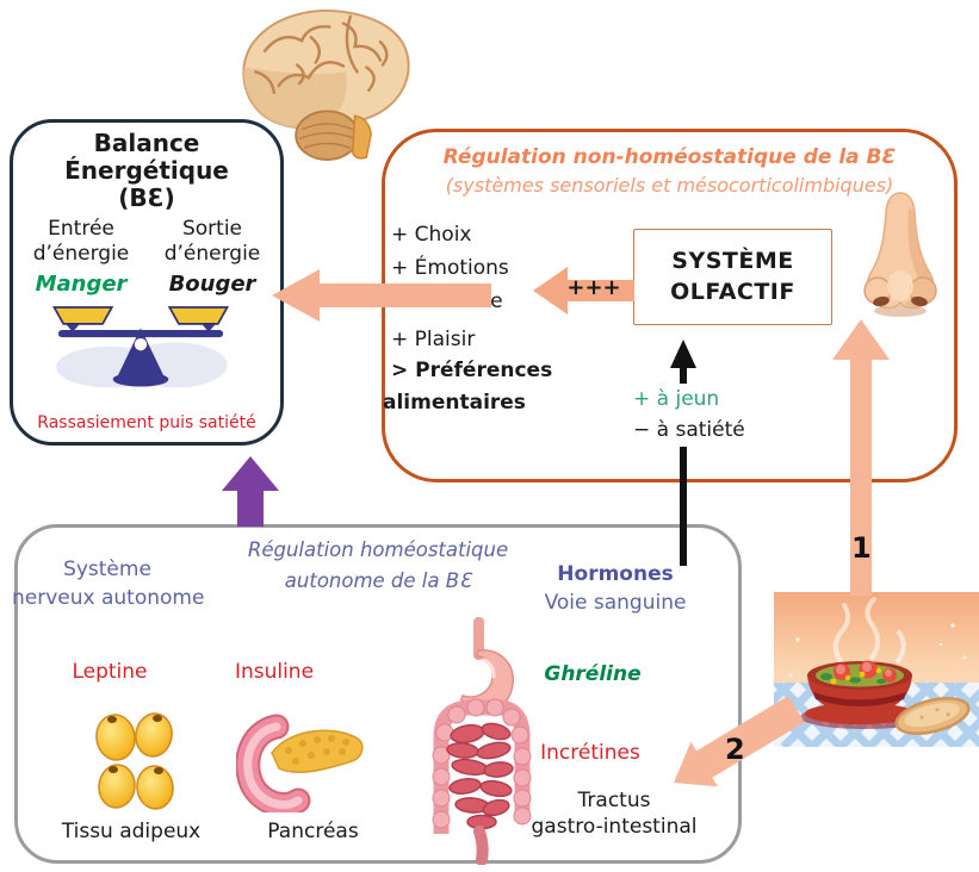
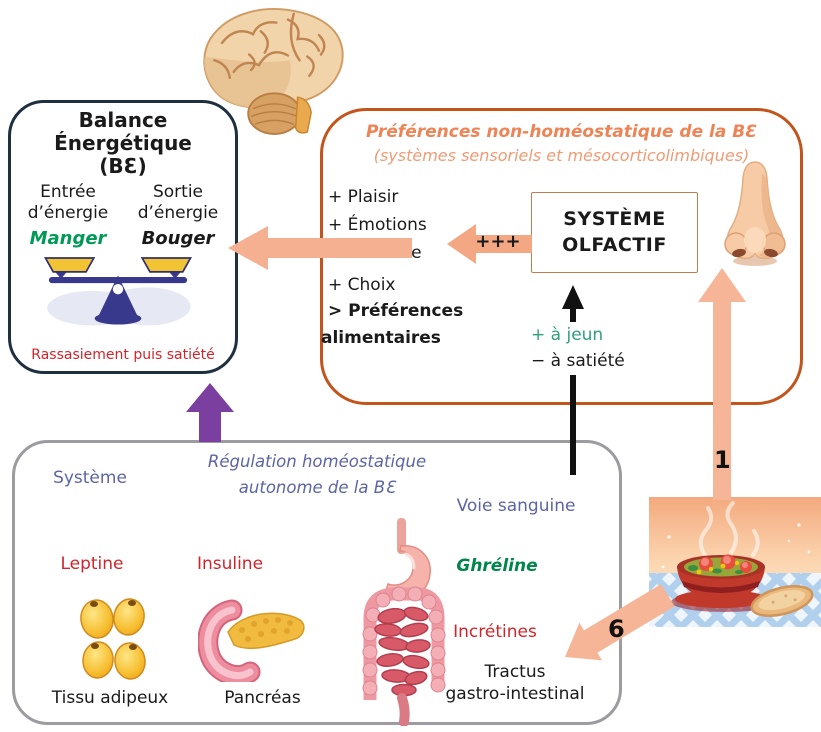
  Balance
  Énergétique
  (BƐ)
  Entrée
  Sortie
  d’énergie
  d’énergie
  Manger
  Bouger
  Rassasiement puis satiété
- Régulation non-homéostatique de la BƐ
+ Préférences non-homéostatique de la BƐ
  (systèmes sensoriels et mésocorticolimbiques)
- + Choix
+ + Plaisir
  + Émotions
- + Plaisir
+ + Choix
  > Préférences
  alimentaires
  +++
  SYSTÈME
  OLFACTIF
  + à jeun
  − à satiété
  Régulation homéostatique
  autonome de la BƐ
  Système
- nerveux autonome
- Hormones
  Voie sanguine
  Leptine
  Insuline
  Ghréline
  Incrétines
  Tractus
  gastro-intestinal
  Tissu adipeux
  Pancréas
  1
- 2
+ 6
